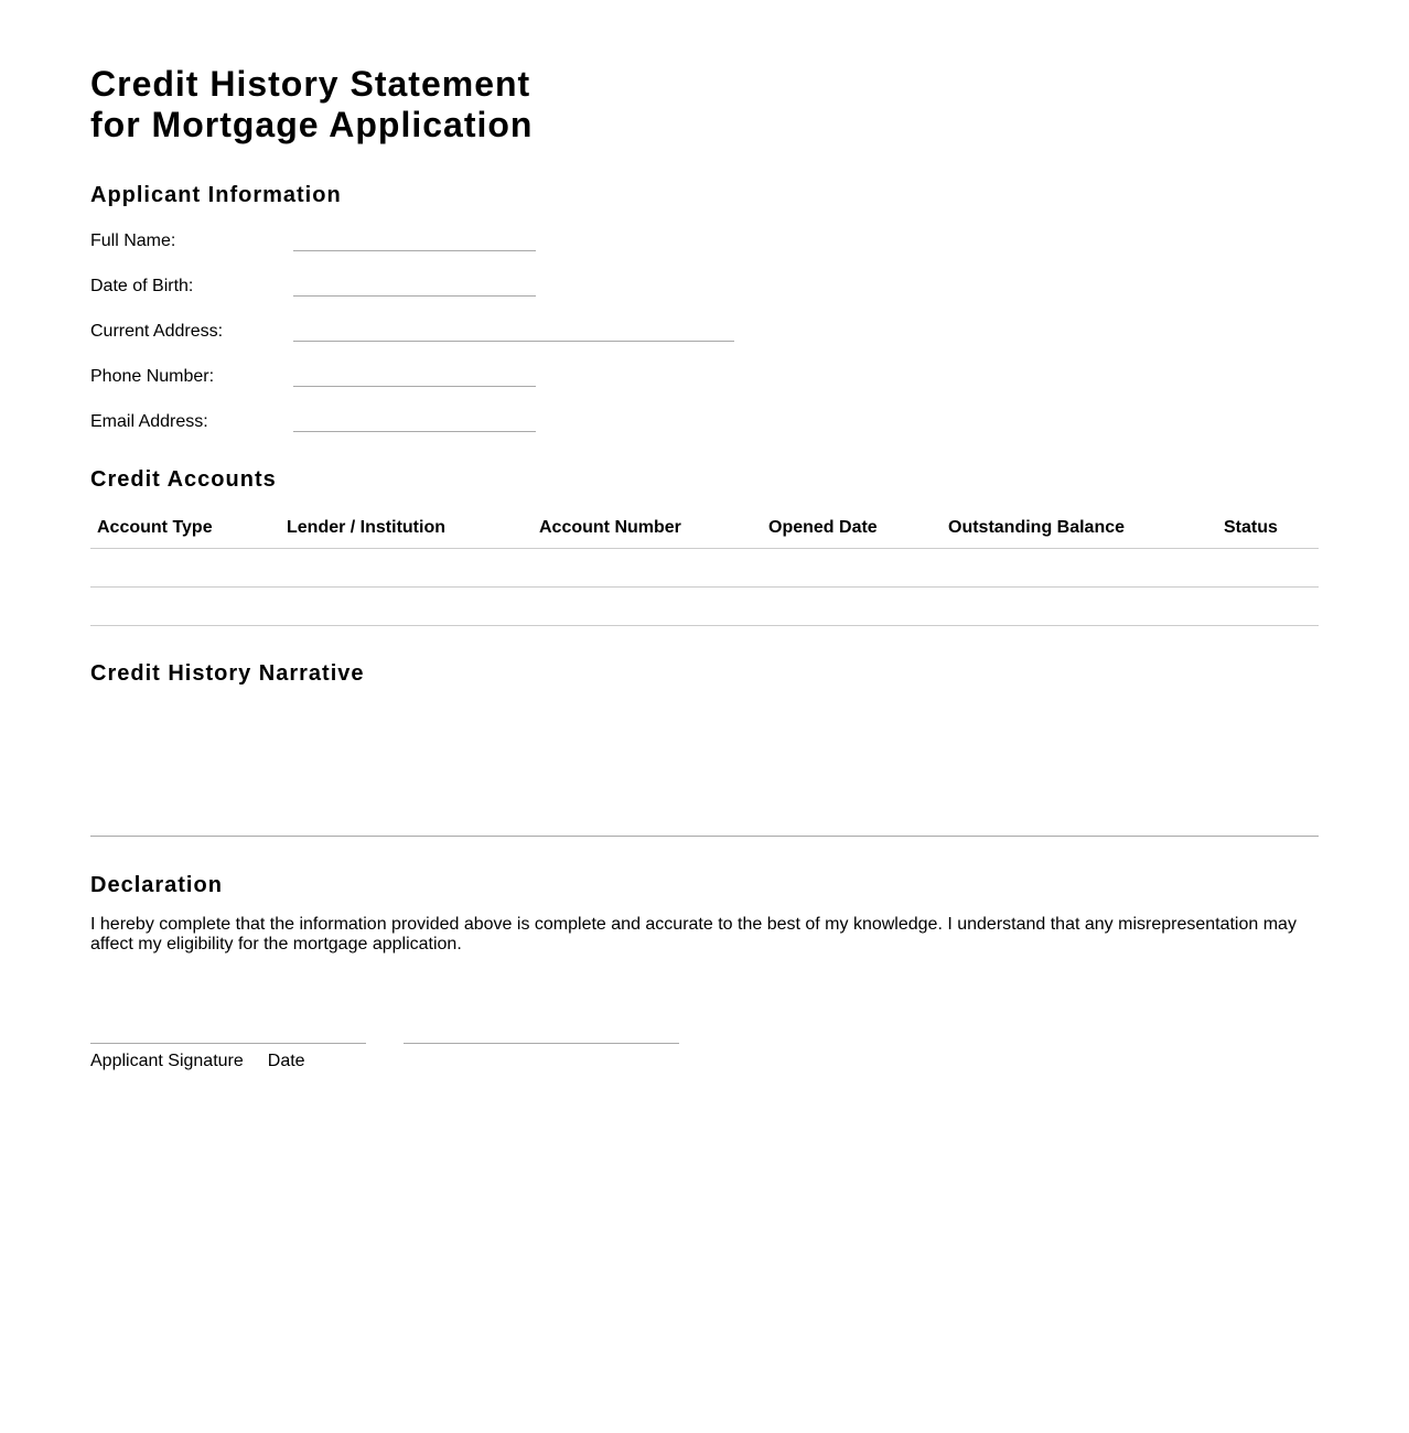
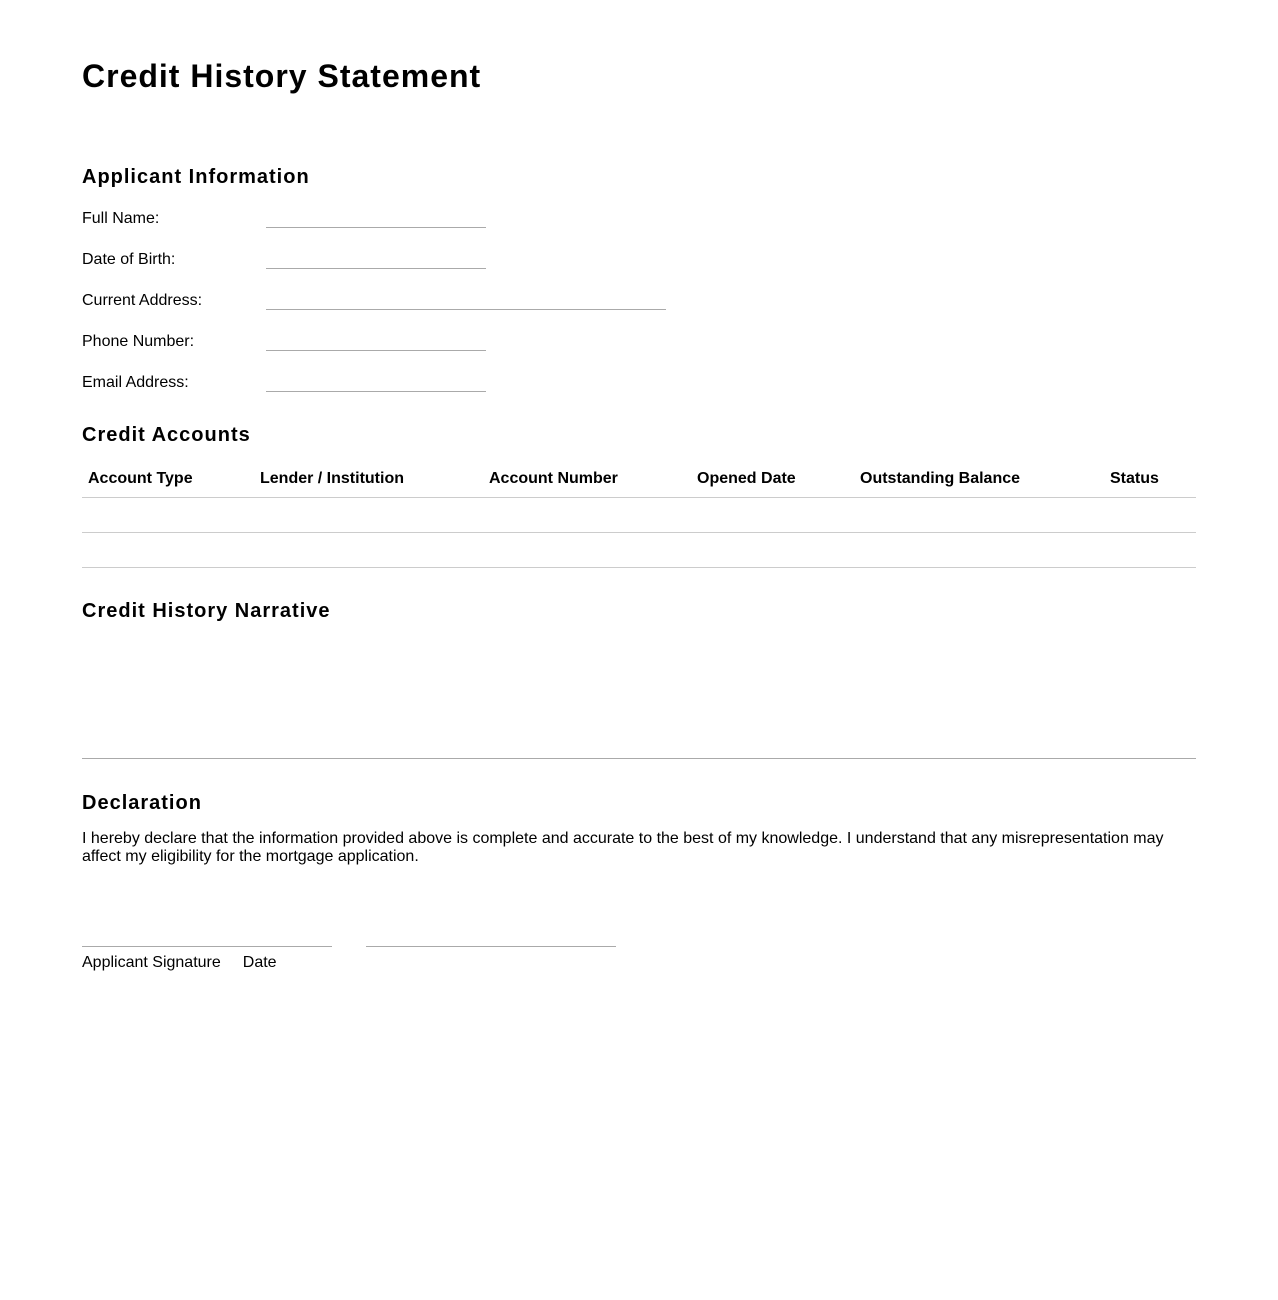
  Credit History Statement
- for Mortgage Application
  Applicant Information
  Full Name:
  Date of Birth:
  Current Address:
  Phone Number:
  Email Address:
  Credit Accounts
  Account Type	Lender / Institution	Account Number	Opened Date	Outstanding Balance	Status
  Credit History Narrative
  Declaration
- I hereby complete that the information provided above is complete and accurate to the best of my knowledge. I understand that any misrepresentation may affect my eligibility for the mortgage application.
+ I hereby declare that the information provided above is complete and accurate to the best of my knowledge. I understand that any misrepresentation may affect my eligibility for the mortgage application.
  Applicant Signature Date
